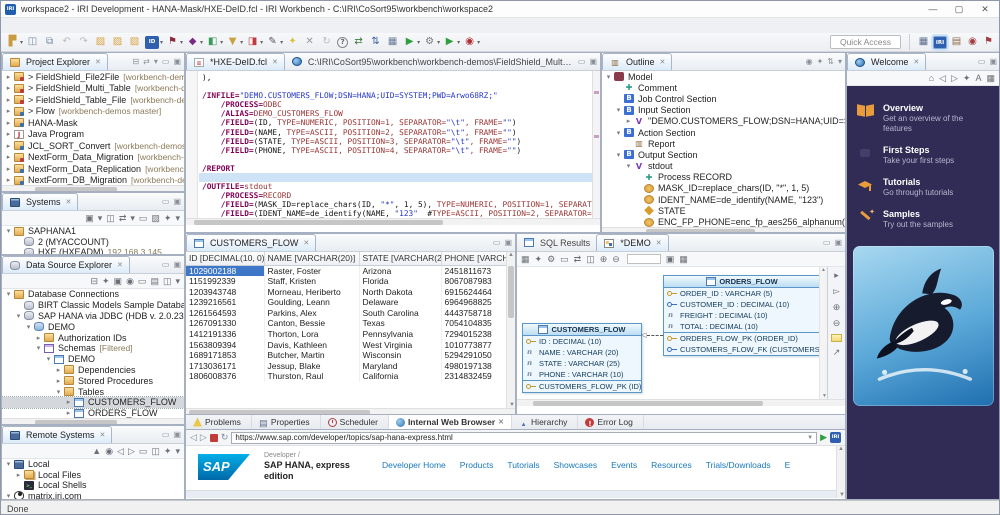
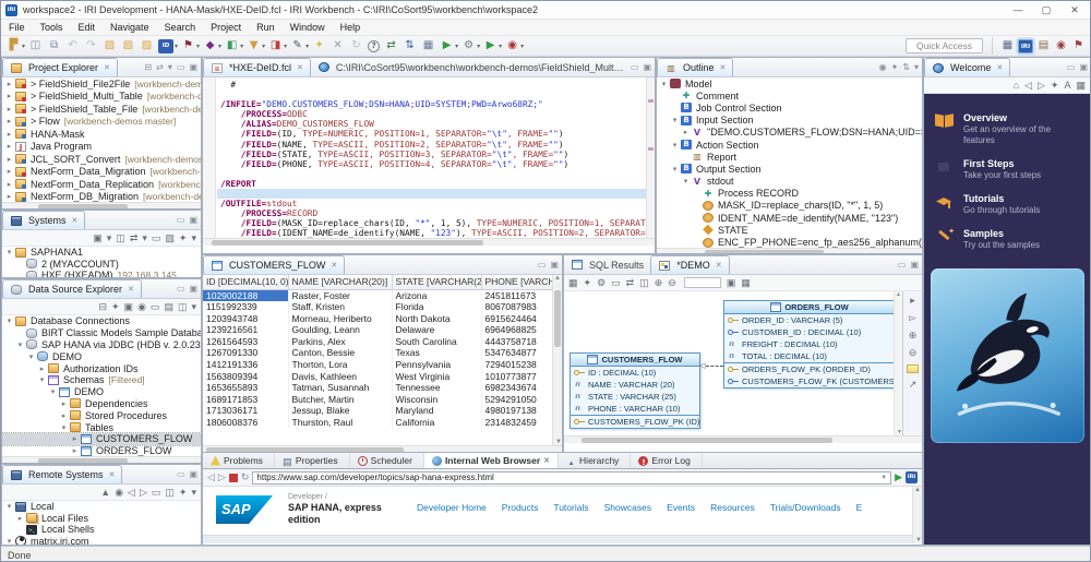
  workspace2 - IRI Development - HANA-Mask/HXE-DeID.fcl - IRI Workbench - C:\IRI\CoSort95\workbench\workspace2
  —
  ▢
  ✕
+ File
+ Tools
+ Edit
+ Navigate
+ Search
+ Project
+ Run
+ Window
+ Help
  ▛
  ◫
  ⧉
  ↶
  ↷
  ▨
  ▨
  ▨
  ⚑
  ◆
  ◧
  ▼
  ◨
  ✎
  ✦
  ✕
  ↻
  ?
  ⇄
  ⇅
  ▦
  ▶
  ⚙
  ▶
  ◉
  Quick Access
  ▦
  ▤
  ◉
  ⚑
  Project Explorer
  ⊟
  ⇄
  ▾
  ▭
  ▣
  > FieldShield_File2File
  [workbench-dem
  > FieldShield_Multi_Table
  [workbench-d
  > FieldShield_Table_File
  [workbench-de
  > Flow
  [workbench-demos master]
  HANA-Mask
  Java Program
  JCL_SORT_Convert
  [workbench-demo
  NextForm_Data_Migration
  [workbench-
  NextForm_Data_Replication
  NextForm_DB_Migration
  [workbench-d
  Systems
  ▭
  ▣
  ▣
  ▾
  ◫
  ⇄
  ▾
  ▭
  ▨
  ✦
  ▾
  SAPHANA1
  2 (MYACCOUNT)
  HXE (HXEADM)
  192.168.3.145
  Data Source Explorer
  ▭
  ▣
  ⊟
  ✦
  ▣
  ◉
  ▭
  ▤
  ◫
  ▾
  Database Connections
  BIRT Classic Models Sample Databa
  SAP HANA via JDBC (HDB v. 2.0.23
  DEMO
  Authorization IDs
  Schemas
  [Filtered]
  DEMO
  Dependencies
  Stored Procedures
  Tables
  CUSTOMERS_FLOW
  ORDERS_FLOW
  Remote Systems
  ▭
  ▣
  ▲
  ◉
  ◁
  ▷
  ▭
  ◫
  ✦
  ▾
  Local
  Local Files
  Local Shells
  matrix.iri.com
  *HXE-DeID.fcl
  C:\IRI\CoSort95\workbench\workbench-demos\FieldShield_Multi_T
  ▭
  ▣
- ),
+ #
  /INFILE="DEMO.CUSTOMERS_FLOW;DSN=HANA;UID=SYSTEM;PWD=Arwo68RZ;"
  /PROCESS=ODBC
  /ALIAS=DEMO_CUSTOMERS_FLOW
  /FIELD=(ID, TYPE=NUMERIC, POSITION=1, SEPARATOR="\t", FRAME="")
  /FIELD=(NAME, TYPE=ASCII, POSITION=2, SEPARATOR="\t", FRAME="")
  /FIELD=(STATE, TYPE=ASCII, POSITION=3, SEPARATOR="\t", FRAME="")
  /FIELD=(PHONE, TYPE=ASCII, POSITION=4, SEPARATOR="\t", FRAME="")
  /REPORT
  /OUTFILE=stdout
  /PROCESS=RECORD
  /FIELD=(MASK_ID=replace_chars(ID, "*", 1, 5), TYPE=NUMERIC, POSITION=1, SEPARAT
- /FIELD=(IDENT_NAME=de_identify(NAME, "123" #TYPE=ASCII, POSITION=2, SEPARATOR=
+ /FIELD=(IDENT_NAME=de_identify(NAME, "123"), TYPE=ASCII, POSITION=2, SEPARATOR=
  Outline
  ◉
  ✦
  ⇅
  ▾
  Model
  Comment
  Job Control Section
  Input Section
  Action Section
  Report
  Output Section
  stdout
  Process RECORD
  MASK_ID=replace_chars(ID, "*", 1, 5)
  IDENT_NAME=de_identify(NAME, "123")
  STATE
  ENC_FP_PHONE=enc_fp_aes256_alphanum(
  CUSTOMERS_FLOW
  ▭
  ▣
  ID [DECIMAL(10, 0)	NAME [VARCHAR(20)]	STATE [VARCHAR(2	PHONE [VARC
  1029002188	Raster, Foster	Arizona	2451811673
  1151992339	Staff, Kristen	Florida	8067087983
  1203943748	Morneau, Heriberto	North Dakota	6915624464
  1239216561	Goulding, Leann	Delaware	6964968825
  1261564593	Parkins, Alex	South Carolina	4443758718
- 1267091330	Canton, Bessie	Texas	7054104835
+ 1267091330	Canton, Bessie	Texas	5347634877
  1412191336	Thorton, Lora	Pennsylvania	7294015238
  1563809394	Davis, Kathleen	West Virginia	1010773877
+ 1653655893	Tatman, Susannah	Tennessee	6982343674
  1689171853	Butcher, Martin	Wisconsin	5294291050
  1713036171	Jessup, Blake	Maryland	4980197138
  1806008376	Thurston, Raul	California	2314832459
  SQL Results
  *DEMO
  ▭
  ▣
  ▦
  ✦
  ⚙
  ▭
  ⇄
  ◫
  ⊕
  ⊖
  ▣
  ▦
  CUSTOMERS_FLOW
  ID : DECIMAL (10)
  NAME : VARCHAR (20)
  STATE : VARCHAR (25)
  PHONE : VARCHAR (10)
  CUSTOMERS_FLOW_PK (ID)
  ORDERS_FLOW
  ORDER_ID : VARCHAR (5)
  CUSTOMER_ID : DECIMAL (10)
  FREIGHT : DECIMAL (10)
  TOTAL : DECIMAL (10)
  ORDERS_FLOW_PK (ORDER_ID)
  CUSTOMERS_FLOW_FK (CUSTOMERS
  ▸
  ▻
  ⊕
  ⊖
  ↗
  Problems
  Properties
  Scheduler
  Internal Web Browser
  Hierarchy
  Error Log
  ◁
  ▷
  ↻
  https://www.sap.com/developer/topics/sap-hana-express.html
  ▶
  SAP
  SAP HANA, express edition
  Developer Home
  Products
  Tutorials
  Showcases
  Events
  Resources
  Trials/Downloads
  E
  Welcome
  ▭
  ▣
  ⌂
  ◁
  ▷
  ✦
  A
  ▦
  Overview
  Get an overview of the features
  First Steps
  Take your first steps
  Tutorials
  Go through tutorials
  Samples
  Try out the samples
  Done
